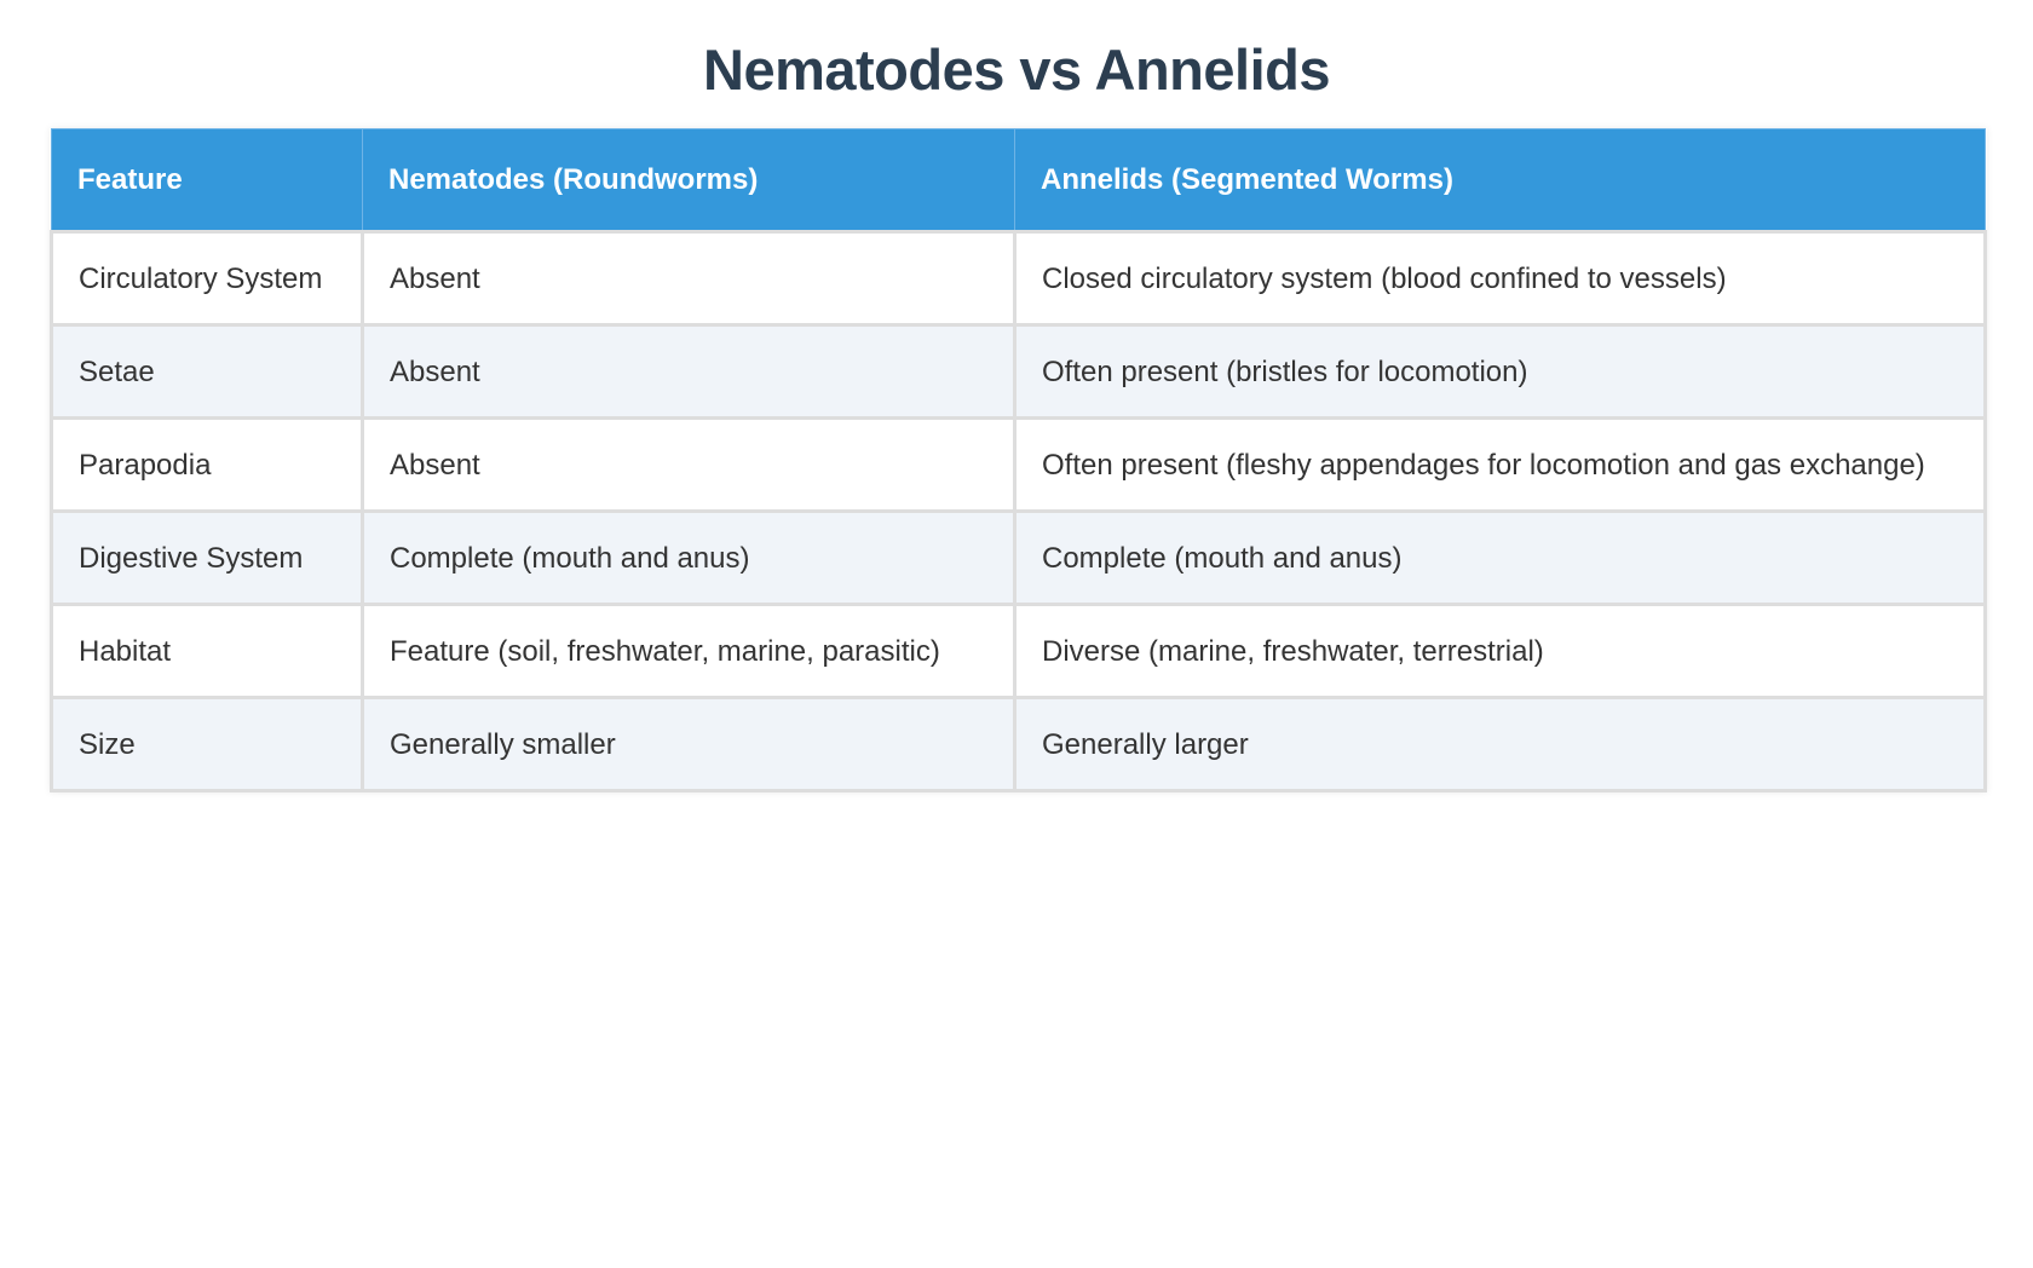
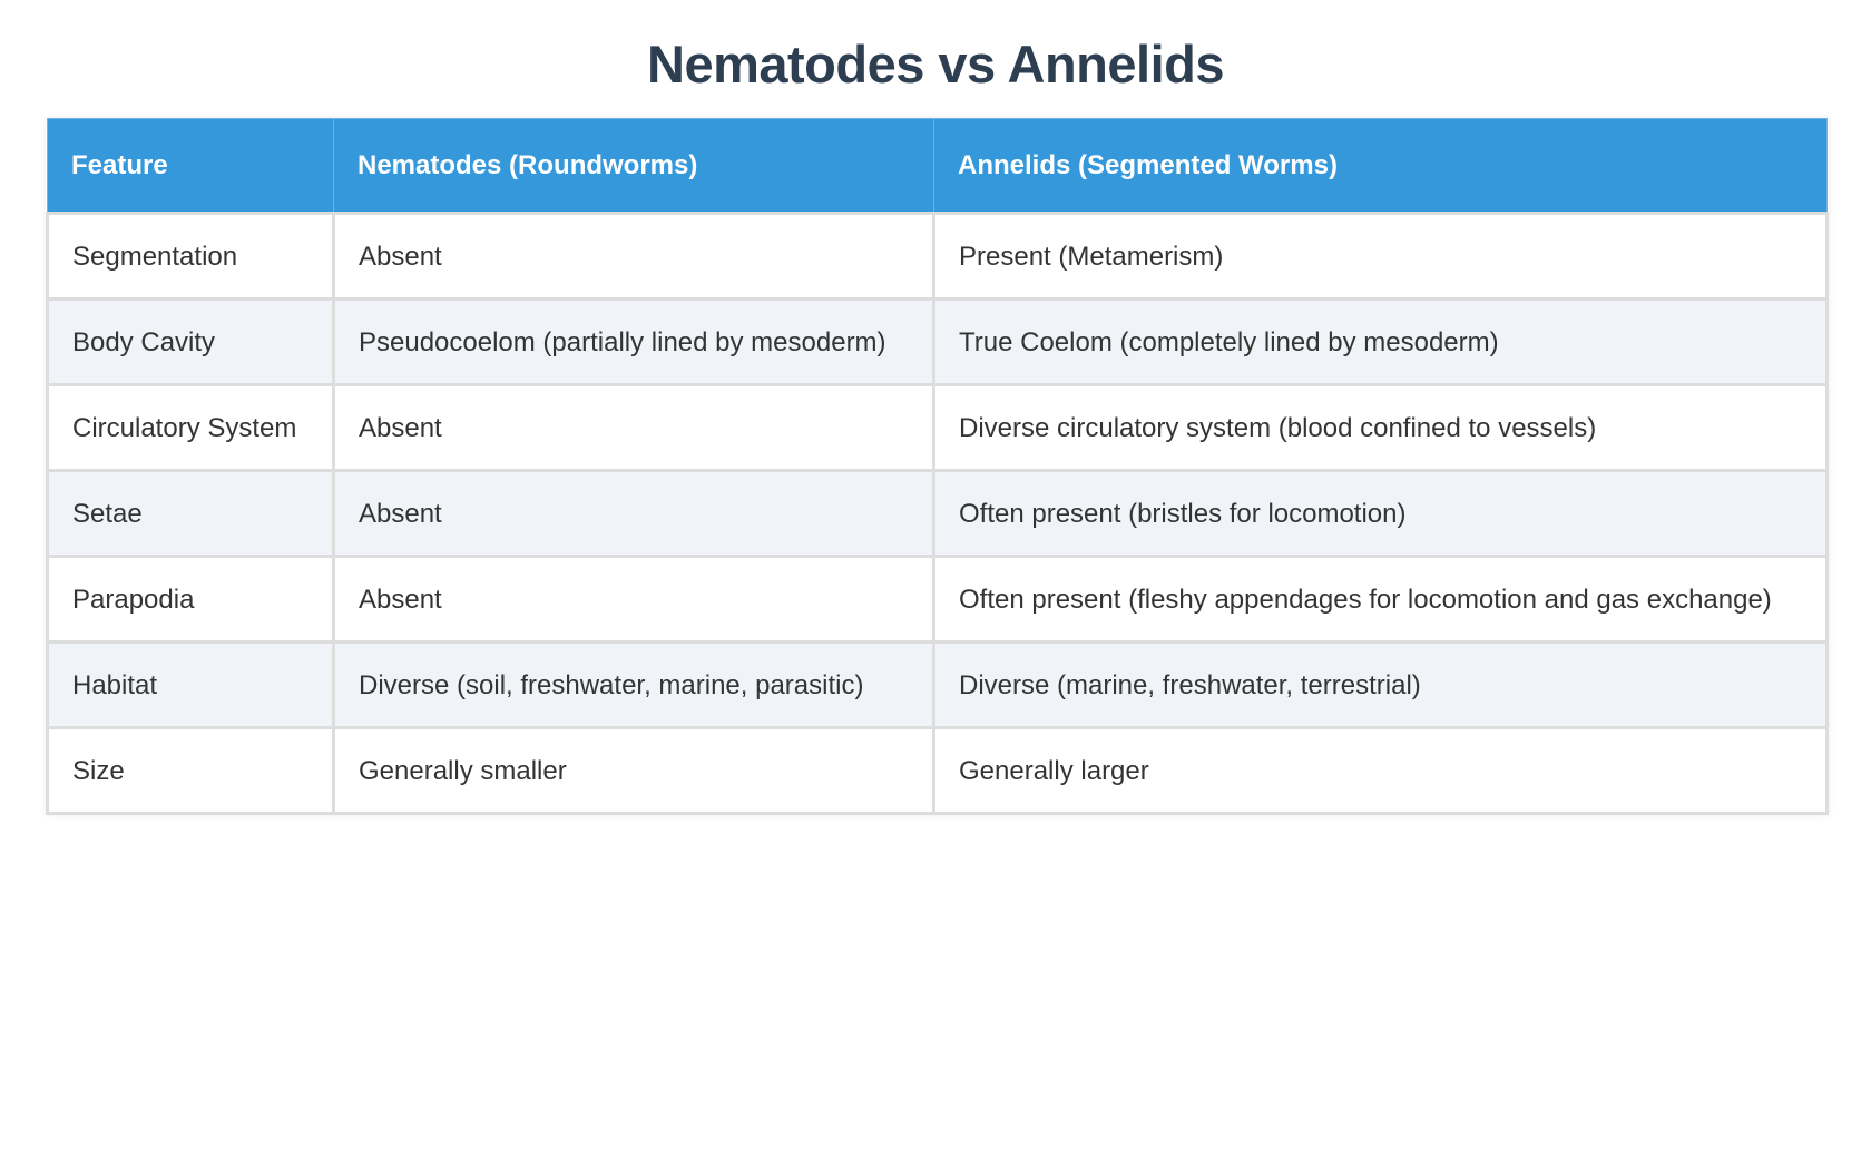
  Nematodes vs Annelids
  Feature	Nematodes (Roundworms)	Annelids (Segmented Worms)
+ Segmentation	Absent	Present (Metamerism)
+ Body Cavity	Pseudocoelom (partially lined by mesoderm)	True Coelom (completely lined by mesoderm)
- Circulatory System	Absent	Closed circulatory system (blood confined to vessels)
+ Circulatory System	Absent	Diverse circulatory system (blood confined to vessels)
  Setae	Absent	Often present (bristles for locomotion)
  Parapodia	Absent	Often present (fleshy appendages for locomotion and gas exchange)
- Digestive System	Complete (mouth and anus)	Complete (mouth and anus)
- Habitat	Feature (soil, freshwater, marine, parasitic)	Diverse (marine, freshwater, terrestrial)
+ Habitat	Diverse (soil, freshwater, marine, parasitic)	Diverse (marine, freshwater, terrestrial)
  Size	Generally smaller	Generally larger
